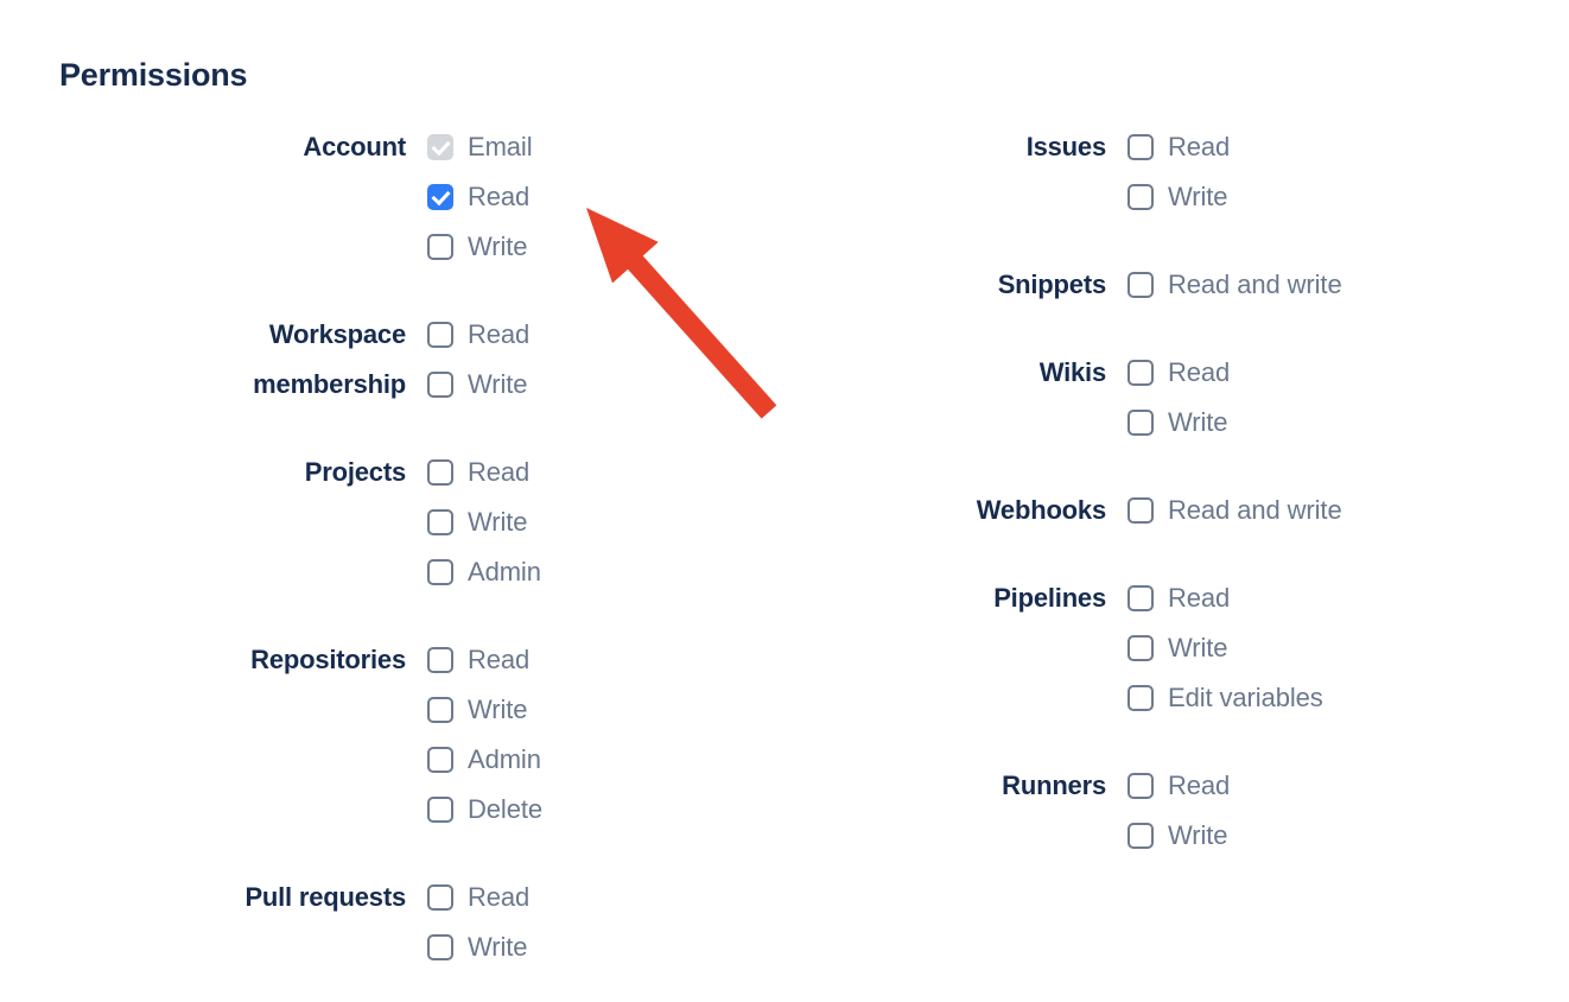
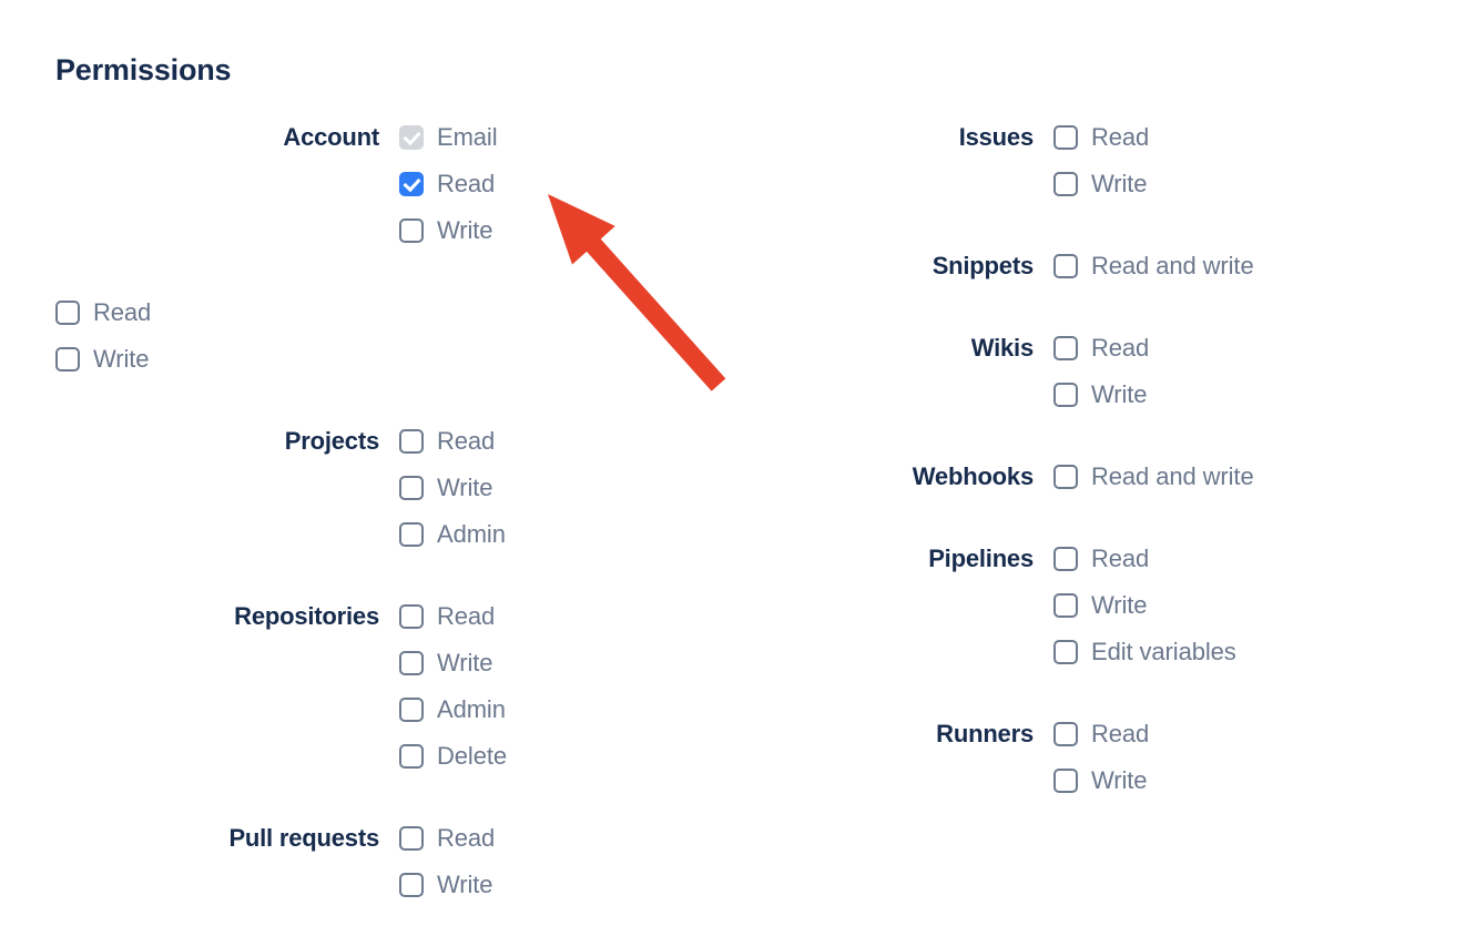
  Permissions
  Account
  Email
  Read
  Write
- Workspace
- membership
  Read
  Write
  Projects
  Read
  Write
  Admin
  Repositories
  Read
  Write
  Admin
  Delete
  Pull requests
  Read
  Write
  Issues
  Read
  Write
  Snippets
  Read and write
  Wikis
  Read
  Write
  Webhooks
  Read and write
  Pipelines
  Read
  Write
  Edit variables
  Runners
  Read
  Write
